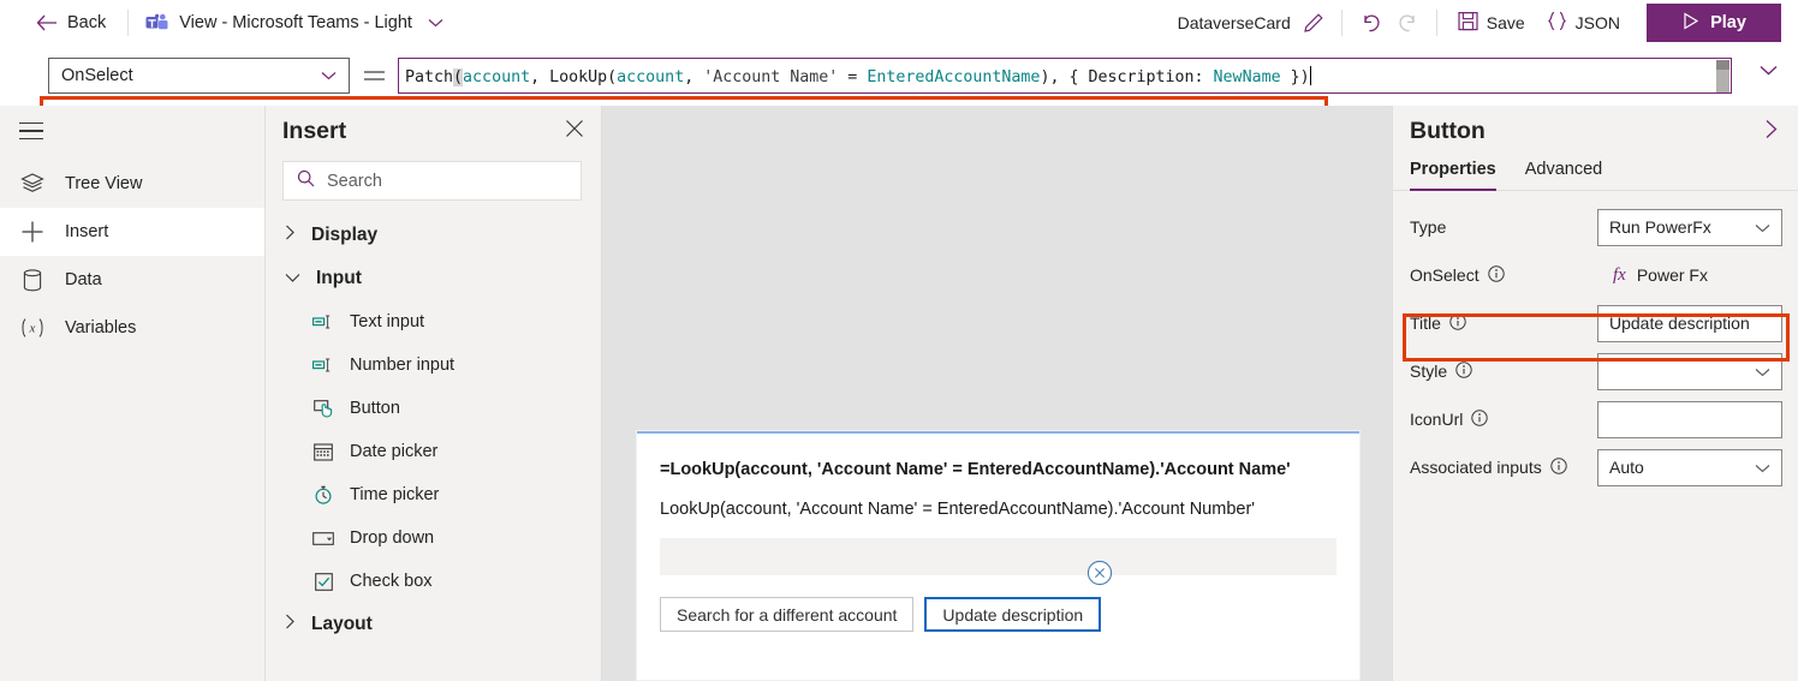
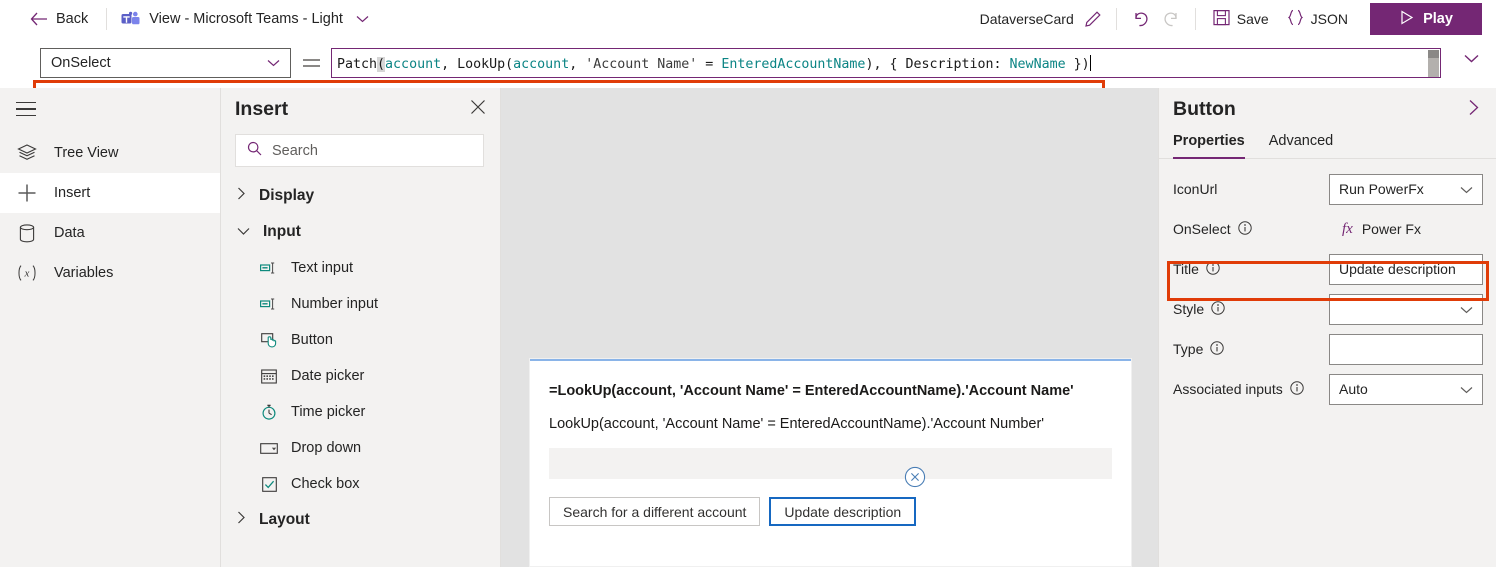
  Back
  View - Microsoft Teams - Light
  DataverseCard
  Save
  JSON
  Play
  OnSelect
  Patch(account, LookUp(account, 'Account Name' = EnteredAccountName), { Description: NewName })
  Tree View
  Insert
  Data
  x
  Variables
  Insert
  Search
  Display
  Input
  Text input
  Number input
  Button
  Date picker
  Time picker
  Drop down
  Check box
  Layout
  =LookUp(account, 'Account Name' = EnteredAccountName).'Account Name'
  LookUp(account, 'Account Name' = EnteredAccountName).'Account Number'
  Search for a different account
  Update description
  Button
  Properties
  Advanced
- Type
+ IconUrl
  Run PowerFx
  OnSelect
  fx
  Power Fx
  Title
  Update description
  Style
- IconUrl
+ Type
  Associated inputs
  Auto
